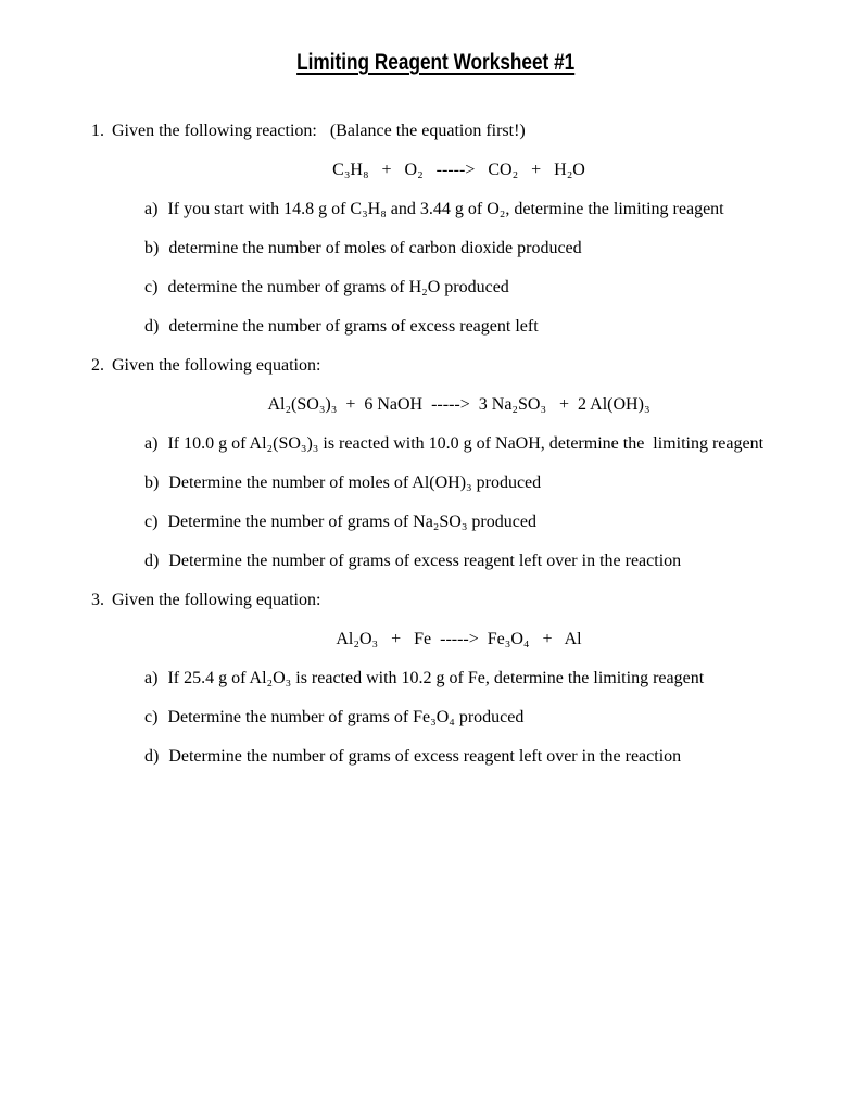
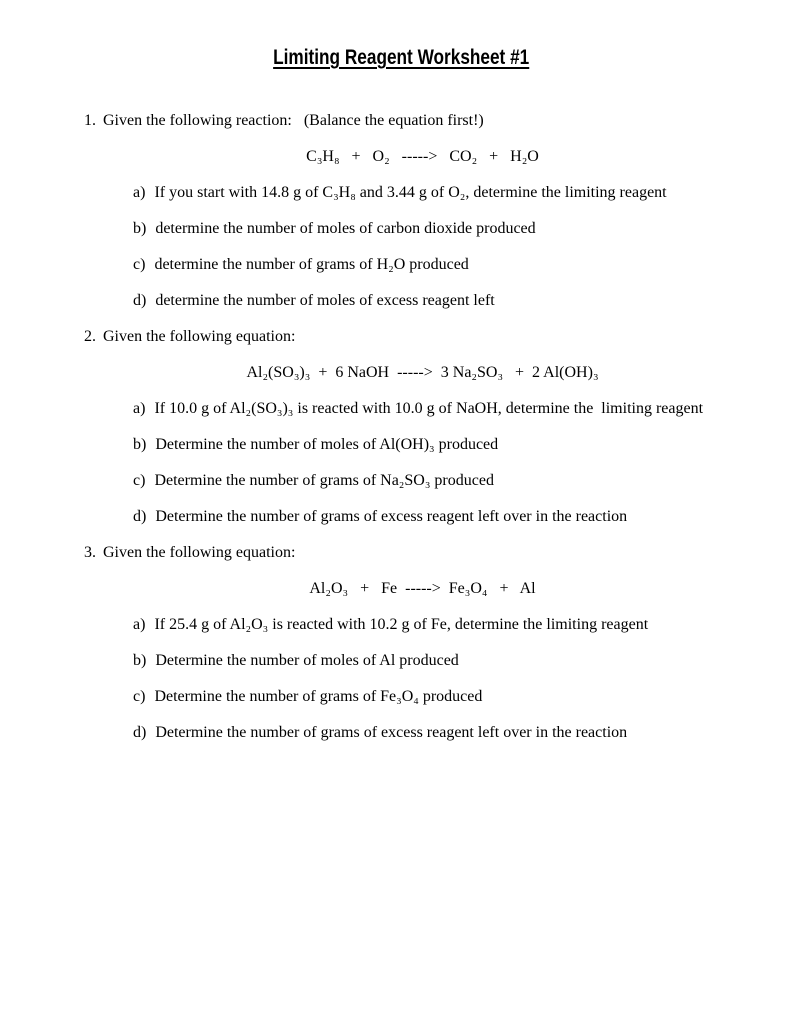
  Limiting Reagent Worksheet #1
  1. Given the following reaction: (Balance the equation first!)
  C₃H₈ + O₂ -----> CO₂ + H₂O
  a) If you start with 14.8 g of C₃H₈ and 3.44 g of O₂, determine the limiting reagent
  b) determine the number of moles of carbon dioxide produced
  c) determine the number of grams of H₂O produced
- d) determine the number of grams of excess reagent left
+ d) determine the number of moles of excess reagent left
  2. Given the following equation:
  Al₂(SO₃)₃ + 6 NaOH -----> 3 Na₂SO₃ + 2 Al(OH)₃
  a) If 10.0 g of Al₂(SO₃)₃ is reacted with 10.0 g of NaOH, determine the limiting reagent
  b) Determine the number of moles of Al(OH)₃ produced
  c) Determine the number of grams of Na₂SO₃ produced
  d) Determine the number of grams of excess reagent left over in the reaction
  3. Given the following equation:
  Al₂O₃ + Fe -----> Fe₃O₄ + Al
  a) If 25.4 g of Al₂O₃ is reacted with 10.2 g of Fe, determine the limiting reagent
+ b) Determine the number of moles of Al produced
  c) Determine the number of grams of Fe₃O₄ produced
  d) Determine the number of grams of excess reagent left over in the reaction
